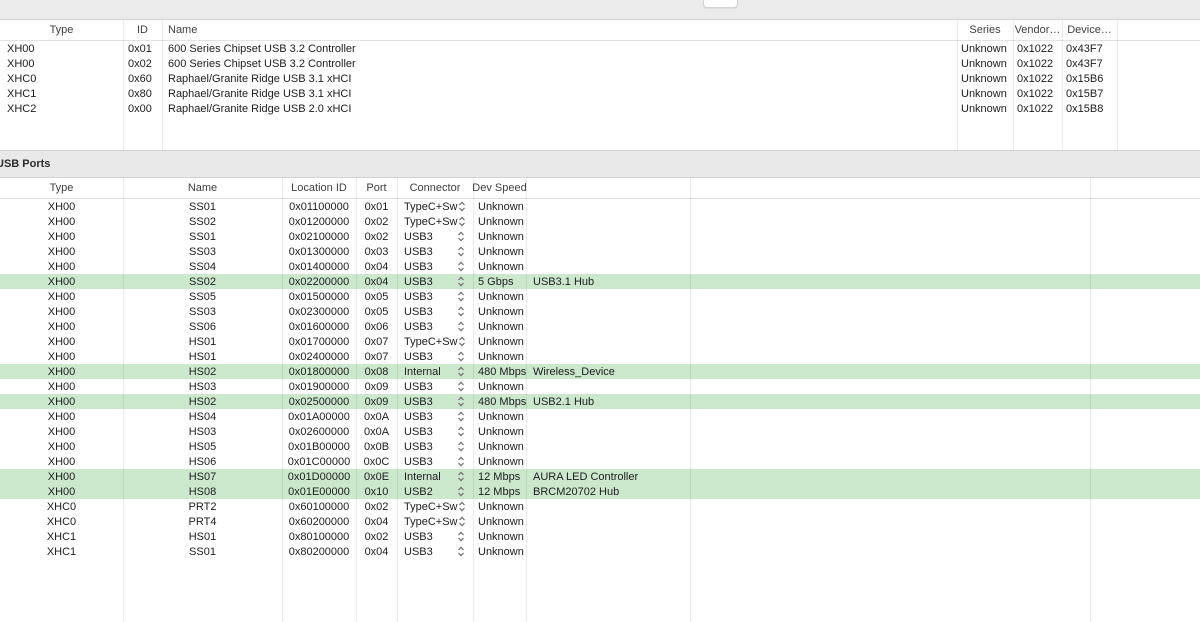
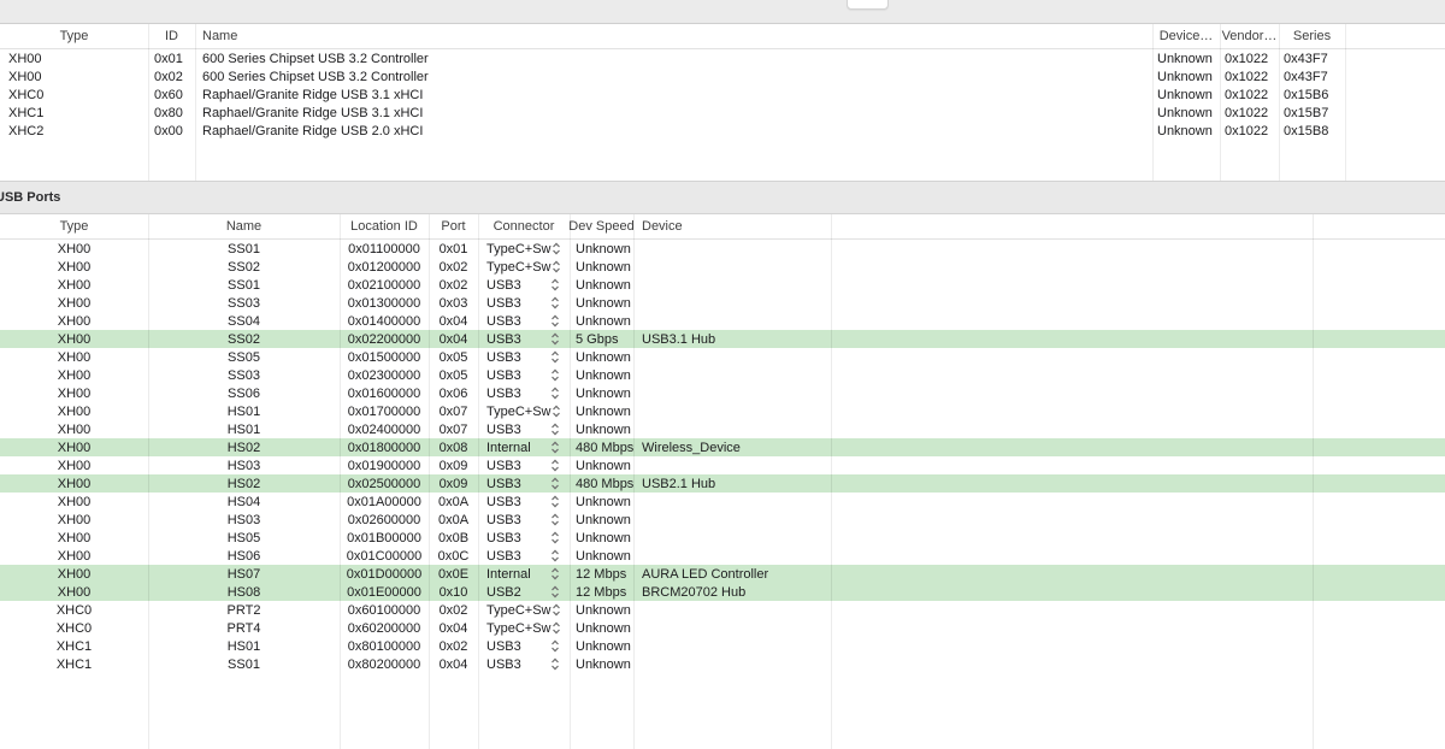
  Type
  ID
  Name
- Series
+ Device…
  Vendor…
- Device…
+ Series
  XH00
  0x01
  600 Series Chipset USB 3.2 Controller
  Unknown
  0x1022
  0x43F7
  XH00
  0x02
  600 Series Chipset USB 3.2 Controller
  Unknown
  0x1022
  0x43F7
  XHC0
  0x60
  Raphael/Granite Ridge USB 3.1 xHCI
  Unknown
  0x1022
  0x15B6
  XHC1
  0x80
  Raphael/Granite Ridge USB 3.1 xHCI
  Unknown
  0x1022
  0x15B7
  XHC2
  0x00
  Raphael/Granite Ridge USB 2.0 xHCI
  Unknown
  0x1022
  0x15B8
  SB Ports
  Type
  Name
  Location ID
  Port
  Connector
  Dev Speed
+ Device
  XH00
  SS01
  0x01100000
  0x01
  TypeC+Sw
  Unknown
  XH00
  SS02
  0x01200000
  0x02
  TypeC+Sw
  Unknown
  XH00
  SS01
  0x02100000
  0x02
  USB3
  Unknown
  XH00
  SS03
  0x01300000
  0x03
  USB3
  Unknown
  XH00
  SS04
  0x01400000
  0x04
  USB3
  Unknown
  XH00
  SS02
  0x02200000
  0x04
  USB3
  5 Gbps
  USB3.1 Hub
  XH00
  SS05
  0x01500000
  0x05
  USB3
  Unknown
  XH00
  SS03
  0x02300000
  0x05
  USB3
  Unknown
  XH00
  SS06
  0x01600000
  0x06
  USB3
  Unknown
  XH00
  HS01
  0x01700000
  0x07
  TypeC+Sw
  Unknown
  XH00
  HS01
  0x02400000
  0x07
  USB3
  Unknown
  XH00
  HS02
  0x01800000
  0x08
  Internal
  480 Mbps
  Wireless_Device
  XH00
  HS03
  0x01900000
  0x09
  USB3
  Unknown
  XH00
  HS02
  0x02500000
  0x09
  USB3
  480 Mbps
  USB2.1 Hub
  XH00
  HS04
  0x01A00000
  0x0A
  USB3
  Unknown
  XH00
  HS03
  0x02600000
  0x0A
  USB3
  Unknown
  XH00
  HS05
  0x01B00000
  0x0B
  USB3
  Unknown
  XH00
  HS06
  0x01C00000
  0x0C
  USB3
  Unknown
  XH00
  HS07
  0x01D00000
  0x0E
  Internal
  12 Mbps
  AURA LED Controller
  XH00
  HS08
  0x01E00000
  0x10
  USB2
  12 Mbps
  BRCM20702 Hub
  XHC0
  PRT2
  0x60100000
  0x02
  TypeC+Sw
  Unknown
  XHC0
  PRT4
  0x60200000
  0x04
  TypeC+Sw
  Unknown
  XHC1
  HS01
  0x80100000
  0x02
  USB3
  Unknown
  XHC1
  SS01
  0x80200000
  0x04
  USB3
  Unknown
